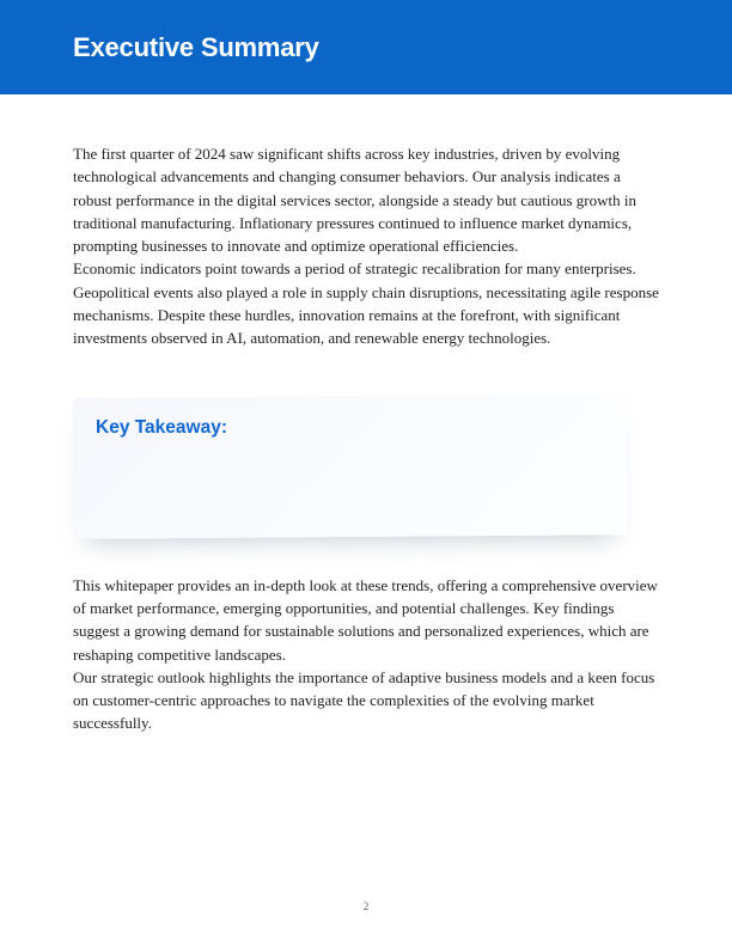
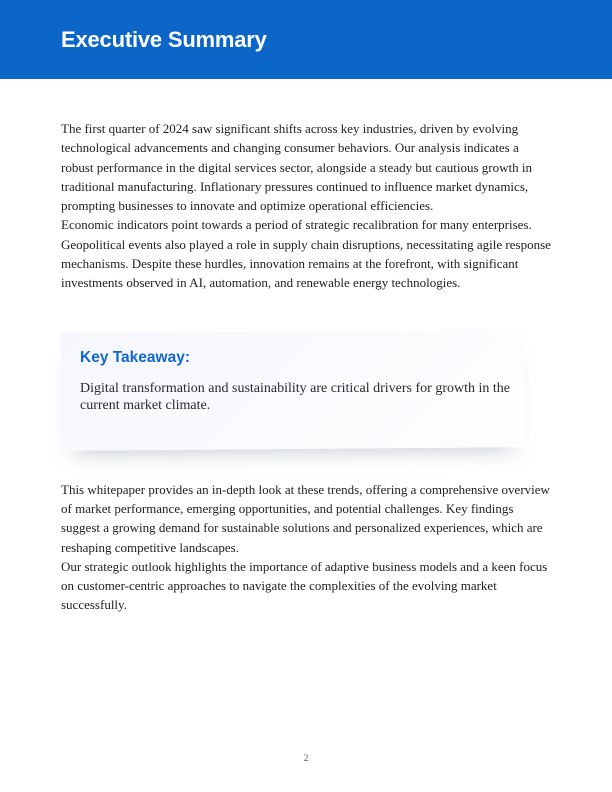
  Executive Summary
  The first quarter of 2024 saw significant shifts across key industries, driven by evolving technological advancements and changing consumer behaviors. Our analysis indicates a robust performance in the digital services sector, alongside a steady but cautious growth in traditional manufacturing. Inflationary pressures continued to influence market dynamics, prompting businesses to innovate and optimize operational efficiencies.
  Economic indicators point towards a period of strategic recalibration for many enterprises. Geopolitical events also played a role in supply chain disruptions, necessitating agile response mechanisms. Despite these hurdles, innovation remains at the forefront, with significant investments observed in AI, automation, and renewable energy technologies.
  Key Takeaway:
+ Digital transformation and sustainability are critical drivers for growth in the current market climate.
  This whitepaper provides an in-depth look at these trends, offering a comprehensive overview of market performance, emerging opportunities, and potential challenges. Key findings suggest a growing demand for sustainable solutions and personalized experiences, which are reshaping competitive landscapes.
  Our strategic outlook highlights the importance of adaptive business models and a keen focus on customer-centric approaches to navigate the complexities of the evolving market successfully.
  2
